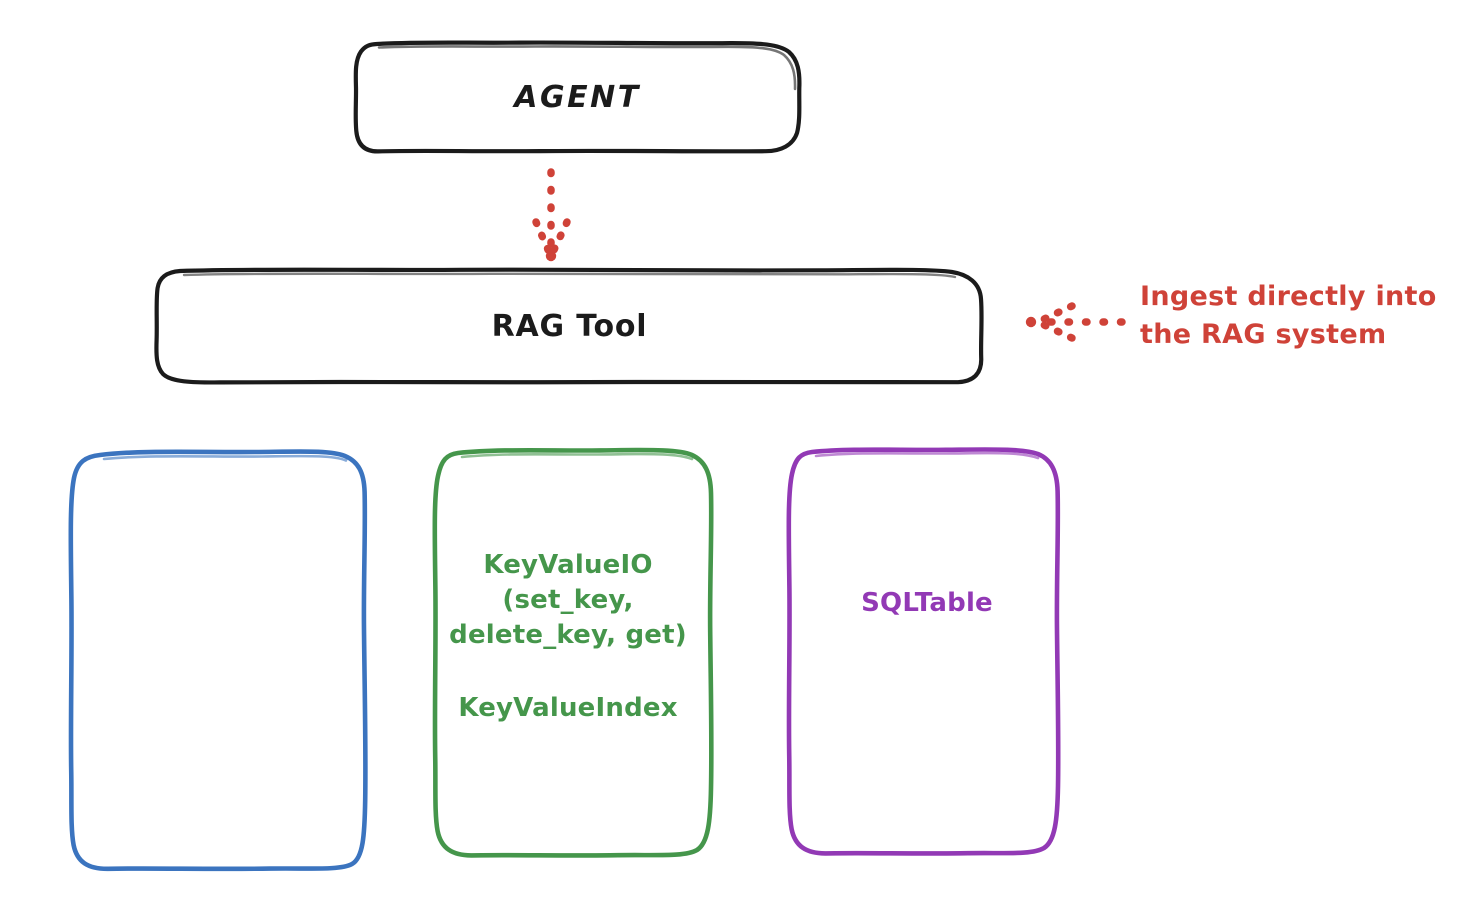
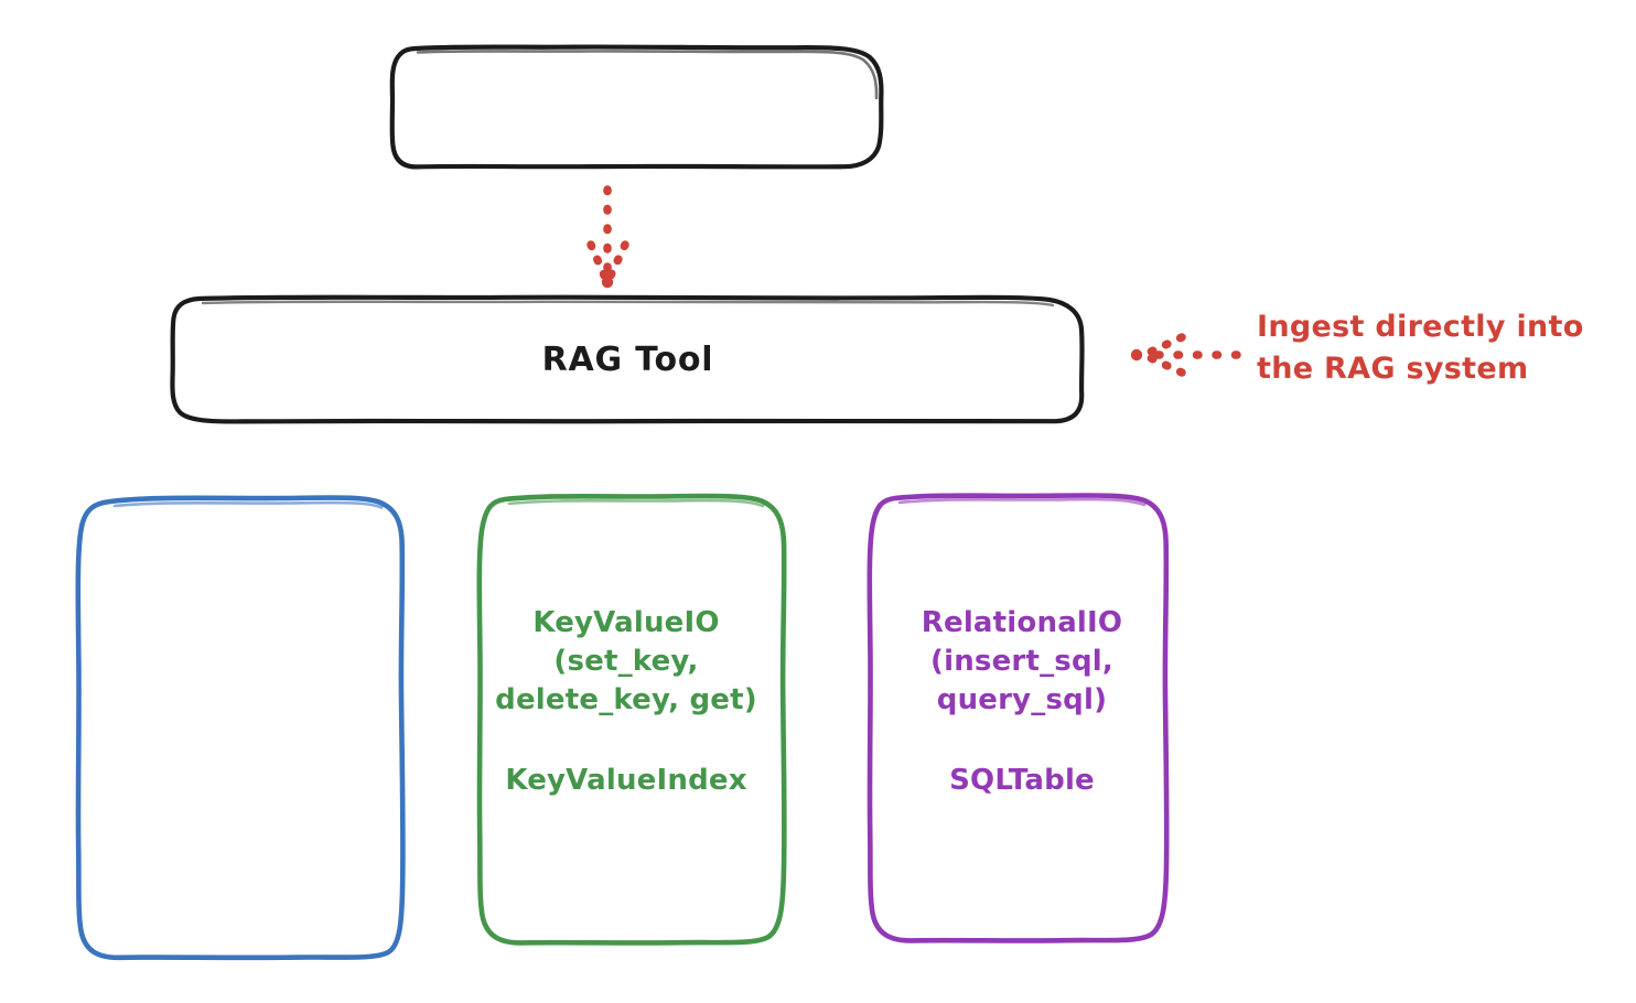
- AGENT
  RAG Tool
  Ingest directly into
  the RAG system
  KeyValueIO
  (set_key,
  delete_key, get)
  KeyValueIndex
+ RelationalIO
+ (insert_sql,
+ query_sql)
  SQLTable
